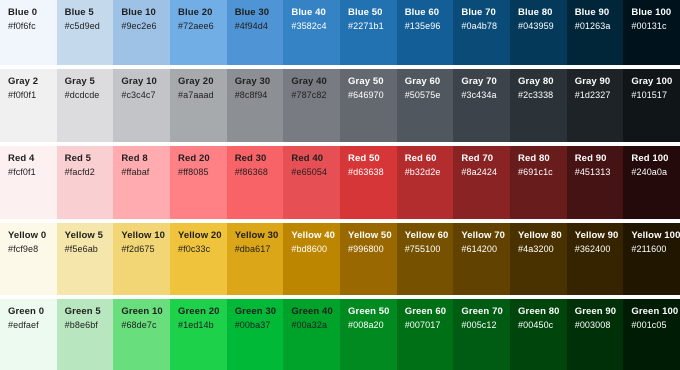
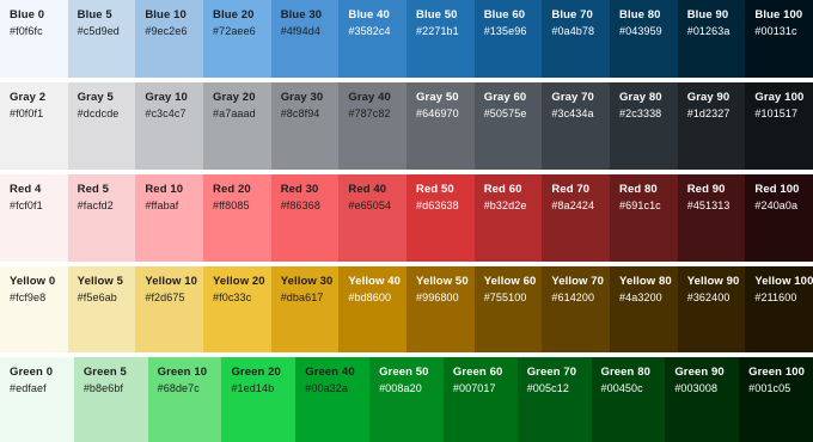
  Blue 0
  #f0f6fc
  Blue 5
  #c5d9ed
  Blue 10
  #9ec2e6
  Blue 20
  #72aee6
  Blue 30
  #4f94d4
  Blue 40
  #3582c4
  Blue 50
  #2271b1
  Blue 60
  #135e96
  Blue 70
  #0a4b78
  Blue 80
  #043959
  Blue 90
  #01263a
  Blue 100
  #00131c
  Gray 2
  #f0f0f1
  Gray 5
  #dcdcde
  Gray 10
  #c3c4c7
  Gray 20
  #a7aaad
  Gray 30
  #8c8f94
  Gray 40
  #787c82
  Gray 50
  #646970
  Gray 60
  #50575e
  Gray 70
  #3c434a
  Gray 80
  #2c3338
  Gray 90
  #1d2327
  Gray 100
  #101517
  Red 4
  #fcf0f1
  Red 5
  #facfd2
- Red 8
+ Red 10
  #ffabaf
  Red 20
  #ff8085
  Red 30
  #f86368
  Red 40
  #e65054
  Red 50
  #d63638
  Red 60
  #b32d2e
  Red 70
  #8a2424
  Red 80
  #691c1c
  Red 90
  #451313
  Red 100
  #240a0a
  Yellow 0
  #fcf9e8
  Yellow 5
  #f5e6ab
  Yellow 10
  #f2d675
  Yellow 20
  #f0c33c
  Yellow 30
  #dba617
  Yellow 40
  #bd8600
  Yellow 50
  #996800
  Yellow 60
  #755100
  Yellow 70
  #614200
  Yellow 80
  #4a3200
  Yellow 90
  #362400
  Yellow 100
  #211600
  Green 0
  #edfaef
  Green 5
  #b8e6bf
  Green 10
  #68de7c
  Green 20
  #1ed14b
- Green 30
- #00ba37
  Green 40
  #00a32a
  Green 50
  #008a20
  Green 60
  #007017
  Green 70
  #005c12
  Green 80
  #00450c
  Green 90
  #003008
  Green 100
  #001c05
